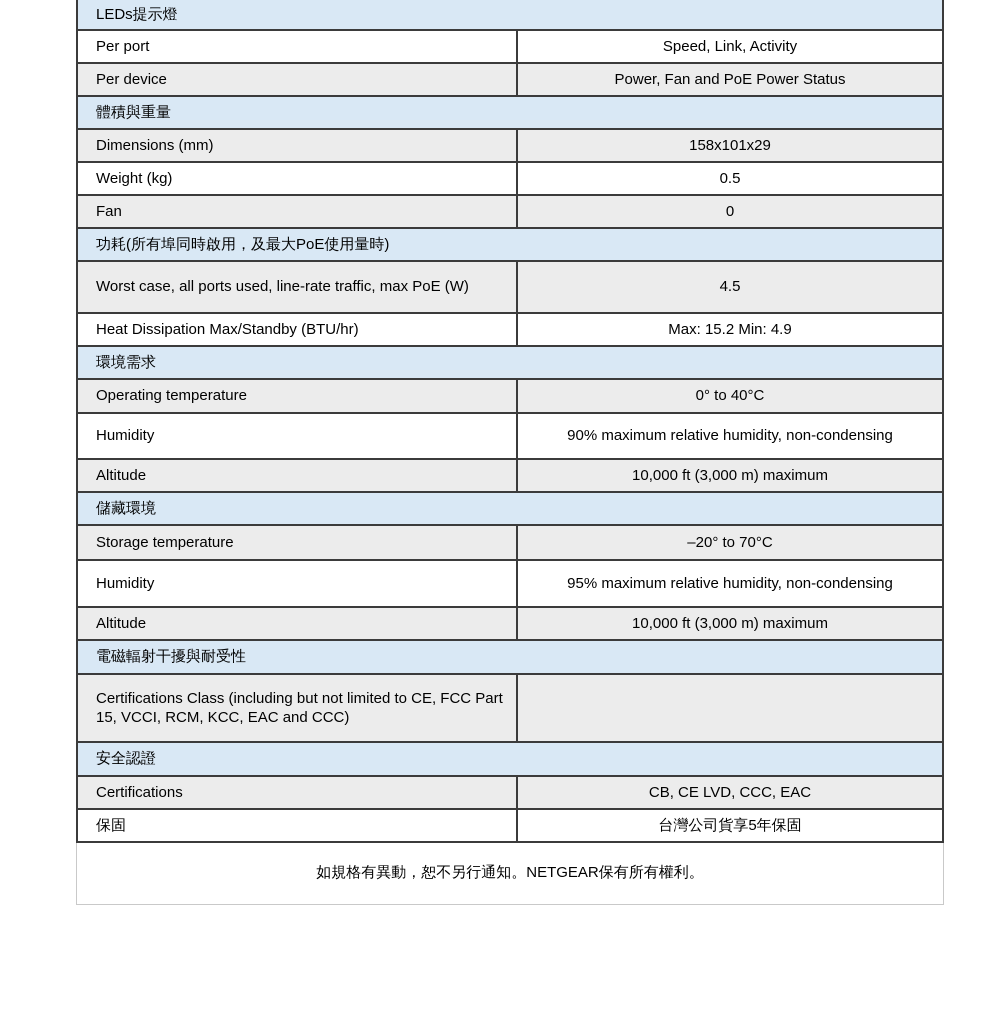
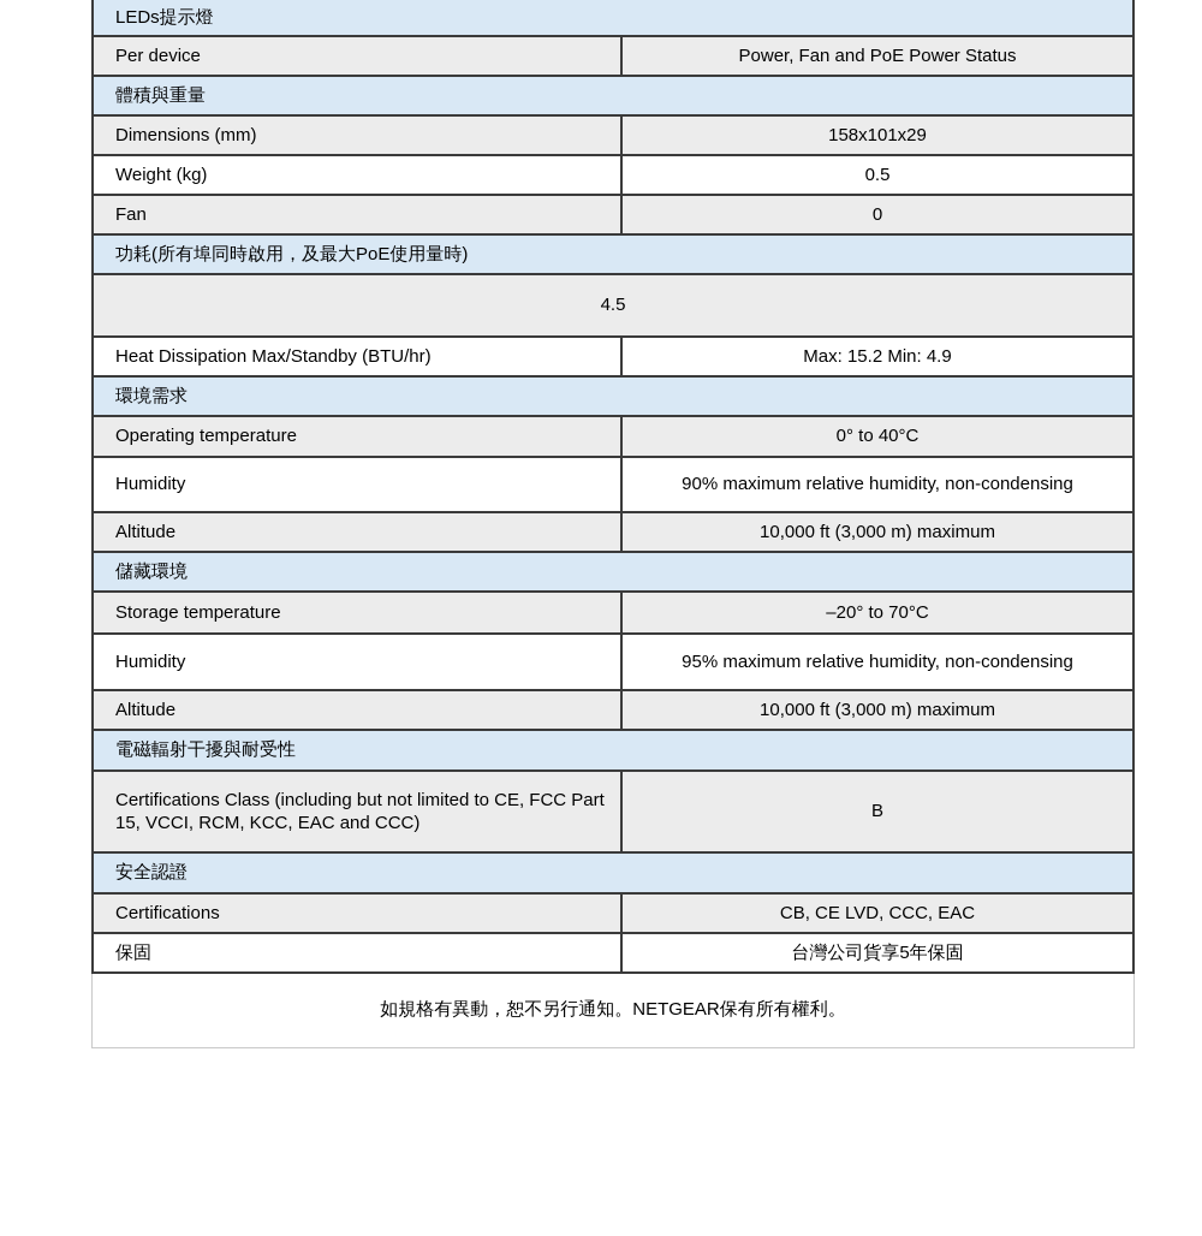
  LEDs提示燈
- Per port
- Speed, Link, Activity
  Per device
  Power, Fan and PoE Power Status
  體積與重量
  Dimensions (mm)
  158x101x29
  Weight (kg)
  0.5
  Fan
  0
  功耗(所有埠同時啟用，及最大PoE使用量時)
- Worst case, all ports used, line-rate traffic, max PoE (W)
  4.5
  Heat Dissipation Max/Standby (BTU/hr)
  Max: 15.2 Min: 4.9
  環境需求
  Operating temperature
  0° to 40°C
  Humidity
  90% maximum relative humidity, non-condensing
  Altitude
  10,000 ft (3,000 m) maximum
  儲藏環境
  Storage temperature
  –20° to 70°C
  Humidity
  95% maximum relative humidity, non-condensing
  Altitude
  10,000 ft (3,000 m) maximum
  電磁輻射干擾與耐受性
  Certifications Class (including but not limited to CE, FCC Part 15, VCCI, RCM, KCC, EAC and CCC)
+ B
  安全認證
  Certifications
  CB, CE LVD, CCC, EAC
  保固
  台灣公司貨享5年保固
  如規格有異動，恕不另行通知。NETGEAR保有所有權利。
